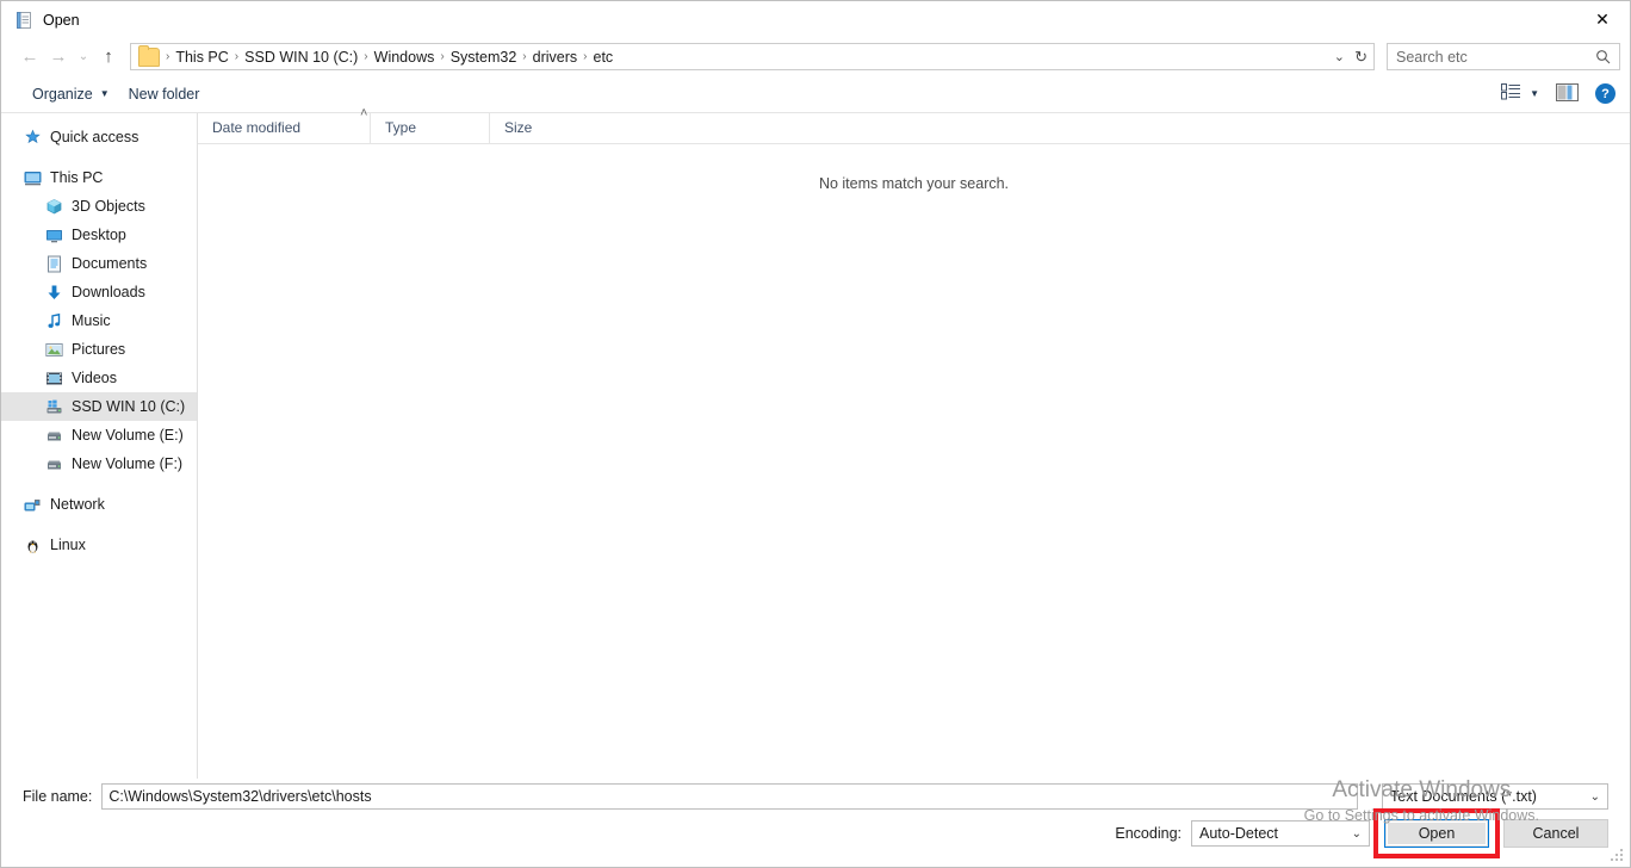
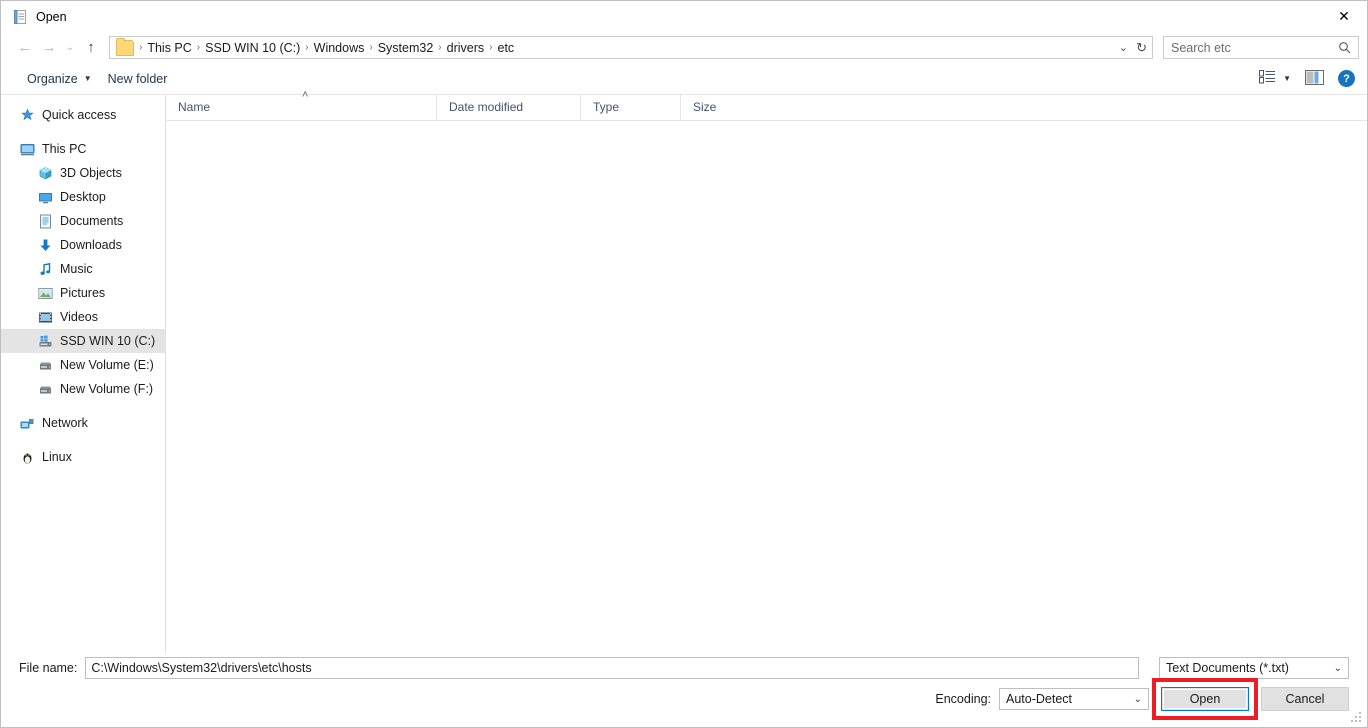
  Open
  ✕
  ←
  →
  ⌄
  ↑
  ›
  This PC
  ›
  SSD WIN 10 (C:)
  ›
  Windows
  ›
  System32
  ›
  drivers
  ›
  etc
  ⌄
  ↻
  Search etc
  Organize
  ▼
  New folder
  ▼
  ?
  Quick access
  This PC
  3D Objects
  Desktop
  Documents
  Downloads
  Music
  Pictures
  Videos
  SSD WIN 10 (C:)
  New Volume (E:)
  New Volume (F:)
  Network
  Linux
+ Name
  Date modified
  Type
  Size
  ˄
- No items match your search.
- Activate Windows
- Go to Settings to activate Windows.
  File name:
  C:\Windows\System32\drivers\etc\hosts
  Text Documents (*.txt)
  ⌄
  Encoding:
  Auto-Detect
  ⌄
  Open
  Cancel
